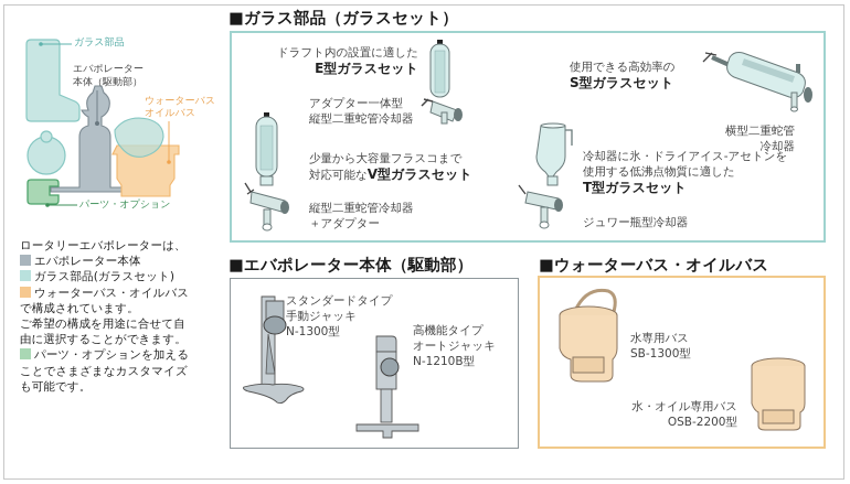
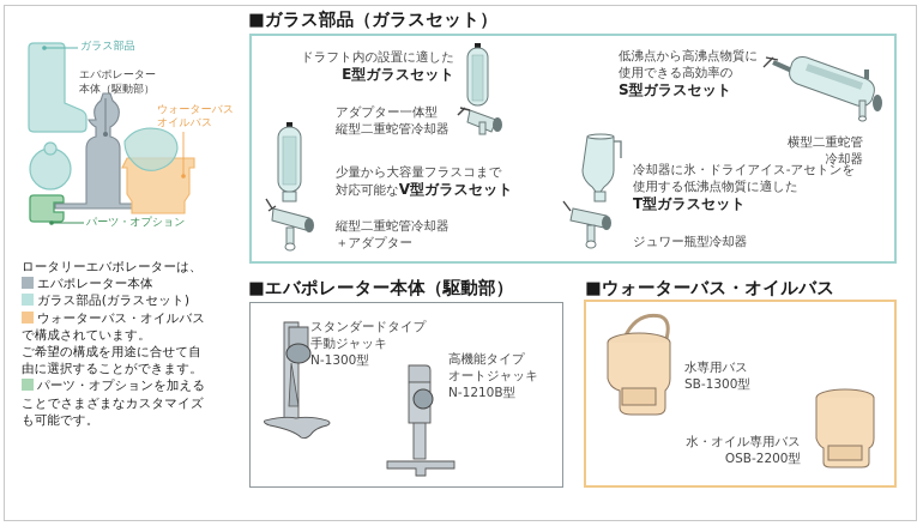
  ガラス部品
  エバポレーター
  本体（駆動部）
  ウォーターバス
  オイルバス
  パーツ・オプション
  ロータリーエバポレーターは、
  エバポレーター本体
  ガラス部品(ガラスセット)
  ウォーターバス・オイルバス
  で構成されています。
  ご希望の構成を用途に合せて自
  由に選択することができます。
  パーツ・オプションを加える
  ことでさまざまなカスタマイズ
  も可能です。
  ■ガラス部品（ガラスセット）
  ドラフト内の設置に適した
  E型ガラスセット
  アダプター一体型
  縦型二重蛇管冷却器
  少量から大容量フラスコまで
  対応可能なV型ガラスセット
  縦型二重蛇管冷却器
  ＋アダプター
+ 低沸点から高沸点物質に
  使用できる高効率の
  S型ガラスセット
  横型二重蛇管
  冷却器
  冷却器に氷・ドライアイス-アセトンを
  使用する低沸点物質に適した
  T型ガラスセット
  ジュワー瓶型冷却器
  ■エバポレーター本体（駆動部）
  スタンダードタイプ
  手動ジャッキ
  N-1300型
  高機能タイプ
  オートジャッキ
  N-1210B型
  ■ウォーターバス・オイルバス
  水専用バス
  SB-1300型
  水・オイル専用バス
  OSB-2200型
